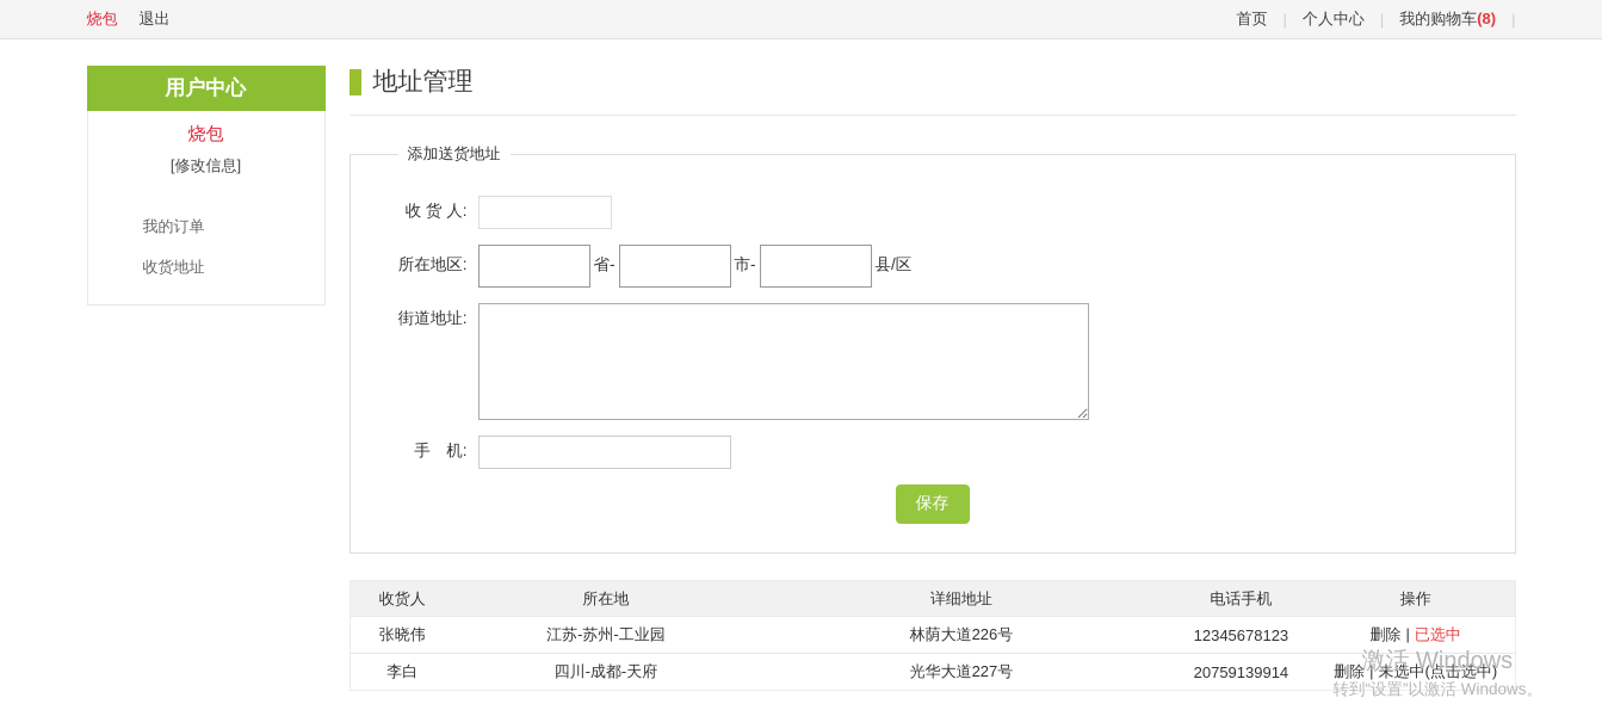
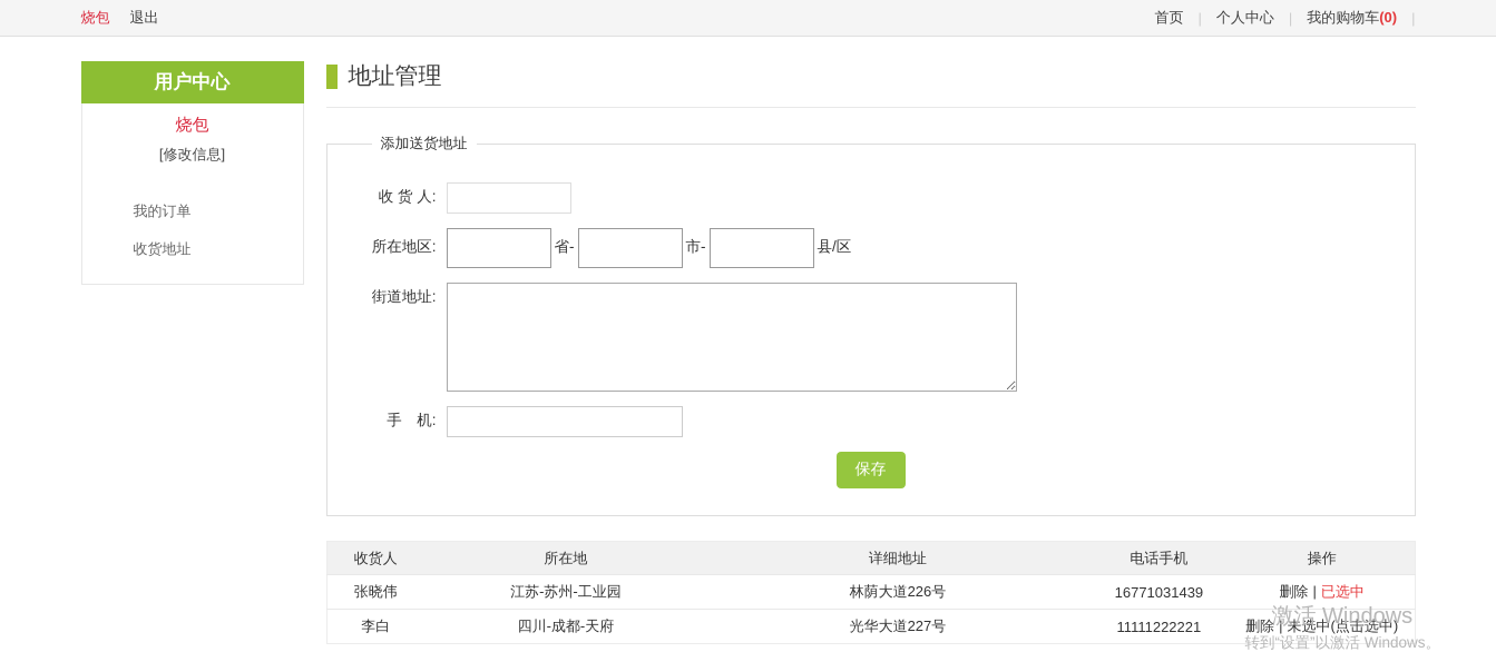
  烧包
  退出
  首页
  |
  个人中心
  |
- 我的购物车(8)
+ 我的购物车(0)
  |
  用户中心
  烧包
  [修改信息]
  我的订单
  收货地址
  地址管理
  添加送货地址
  收 货 人:
  所在地区:
  省-
  市-
  县/区
  街道地址:
  手 机:
  保存
  收货人	所在地	详细地址	电话手机	操作
- 张晓伟	江苏-苏州-工业园	林荫大道226号	12345678123	删除 | 已选中
+ 张晓伟	江苏-苏州-工业园	林荫大道226号	16771031439	删除 | 已选中
- 李白	四川-成都-天府	光华大道227号	20759139914	删除 | 未选中(点击选中)
+ 李白	四川-成都-天府	光华大道227号	11111222221	删除 | 未选中(点击选中)
  激活 Windows
  转到“设置”以激活 Windows。
